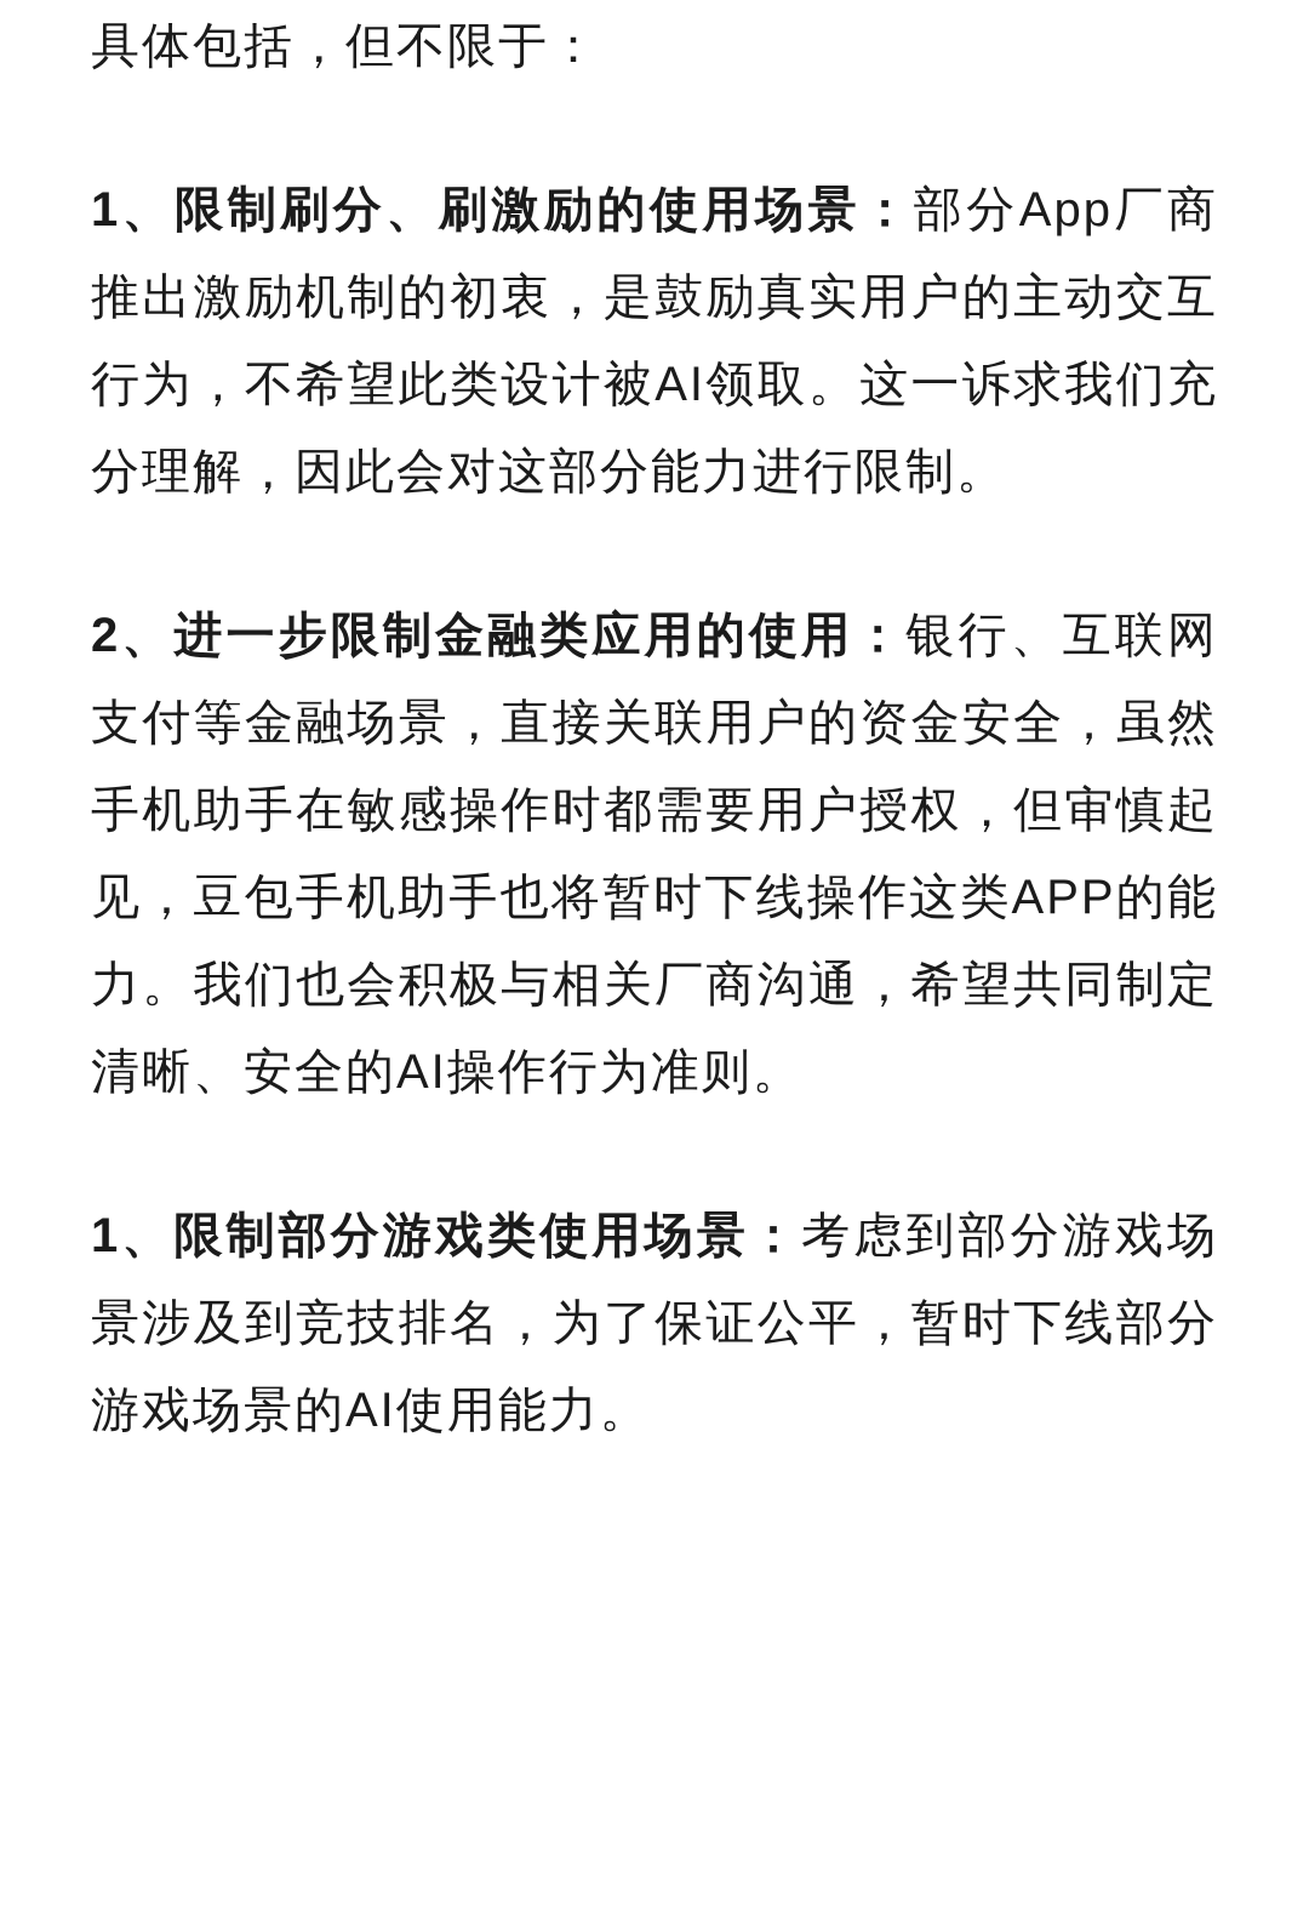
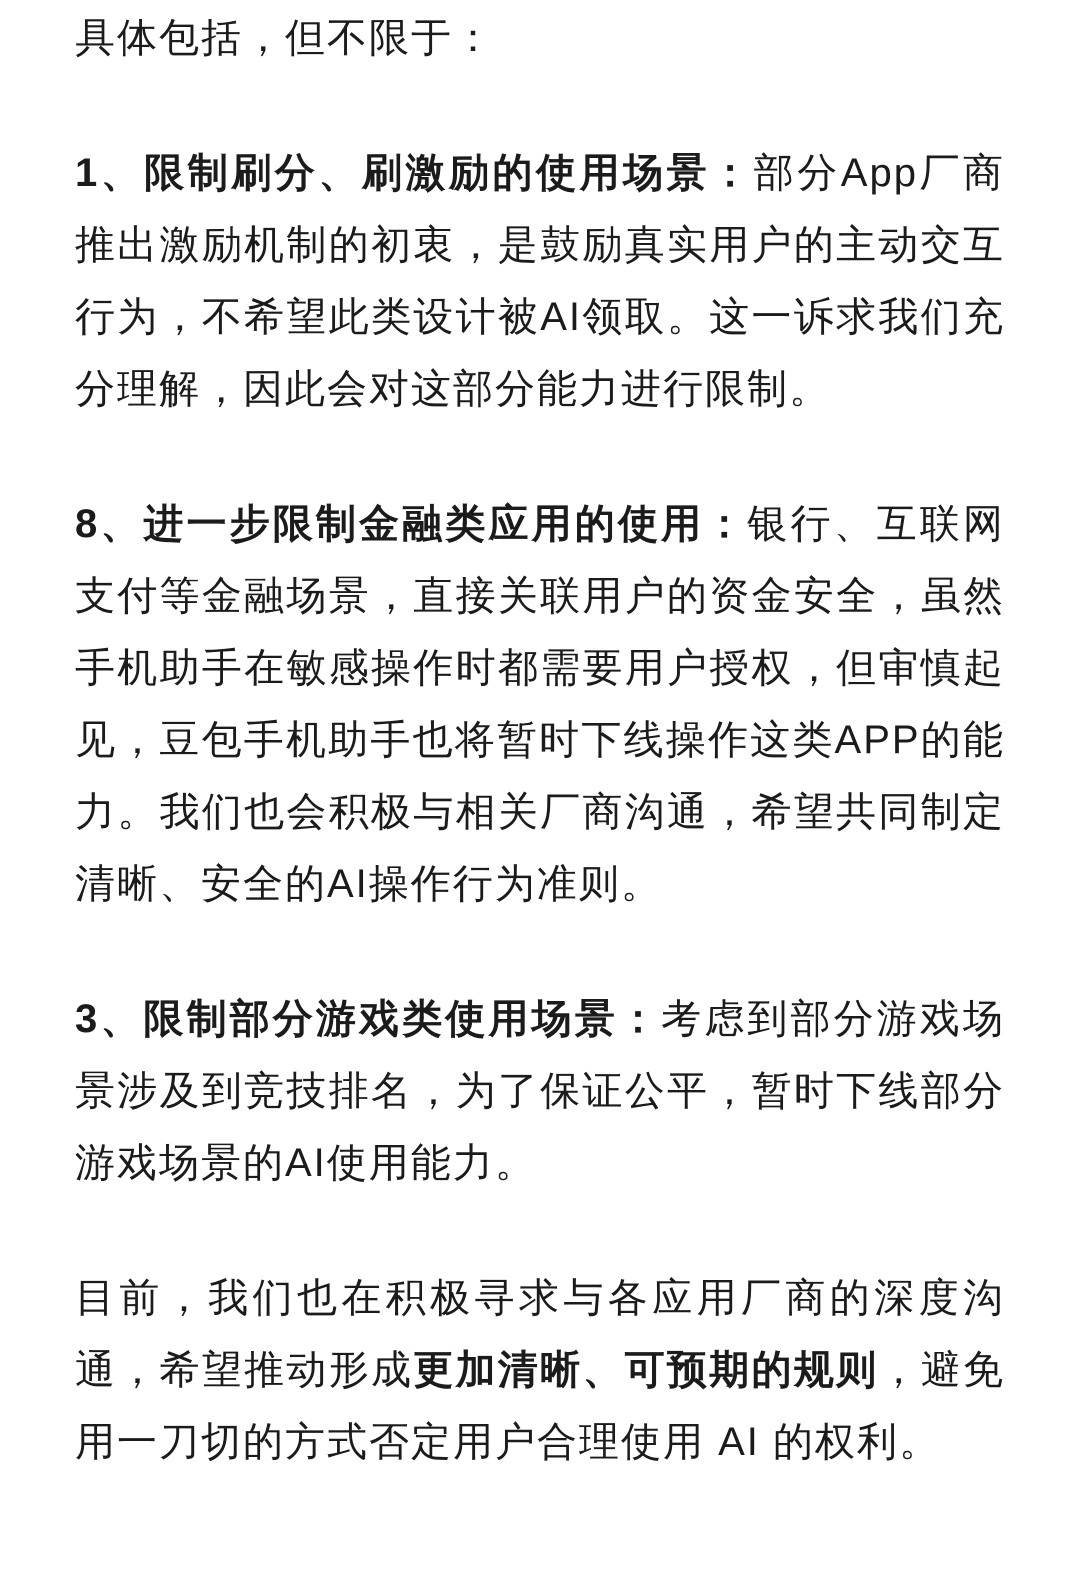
  具体包括，但不限于：
  1、限制刷分、刷激励的使用场景：部分App厂商推出激励机制的初衷，是鼓励真实用户的主动交互行为，不希望此类设计被AI领取。这一诉求我们充分理解，因此会对这部分能力进行限制。
- 2、进一步限制金融类应用的使用：银行、互联网支付等金融场景，直接关联用户的资金安全，虽然手机助手在敏感操作时都需要用户授权，但审慎起见，豆包手机助手也将暂时下线操作这类APP的能力。我们也会积极与相关厂商沟通，希望共同制定清晰、安全的AI操作行为准则。
+ 8、进一步限制金融类应用的使用：银行、互联网支付等金融场景，直接关联用户的资金安全，虽然手机助手在敏感操作时都需要用户授权，但审慎起见，豆包手机助手也将暂时下线操作这类APP的能力。我们也会积极与相关厂商沟通，希望共同制定清晰、安全的AI操作行为准则。
- 1、限制部分游戏类使用场景：考虑到部分游戏场景涉及到竞技排名，为了保证公平，暂时下线部分游戏场景的AI使用能力。
+ 3、限制部分游戏类使用场景：考虑到部分游戏场景涉及到竞技排名，为了保证公平，暂时下线部分游戏场景的AI使用能力。
+ 目前，我们也在积极寻求与各应用厂商的深度沟通，希望推动形成更加清晰、可预期的规则，避免用一刀切的方式否定用户合理使用 AI 的权利。
